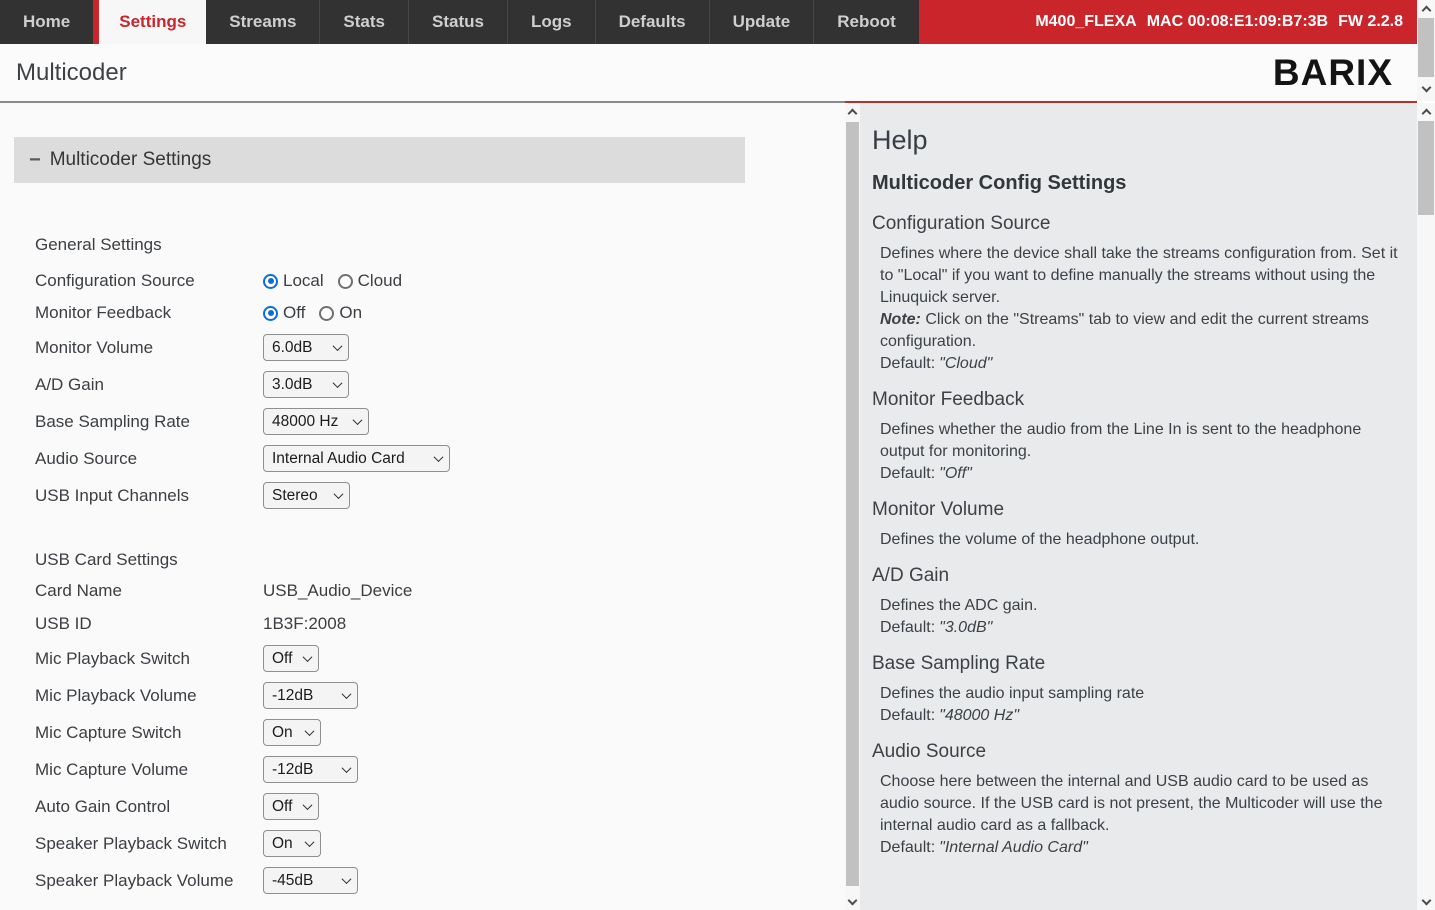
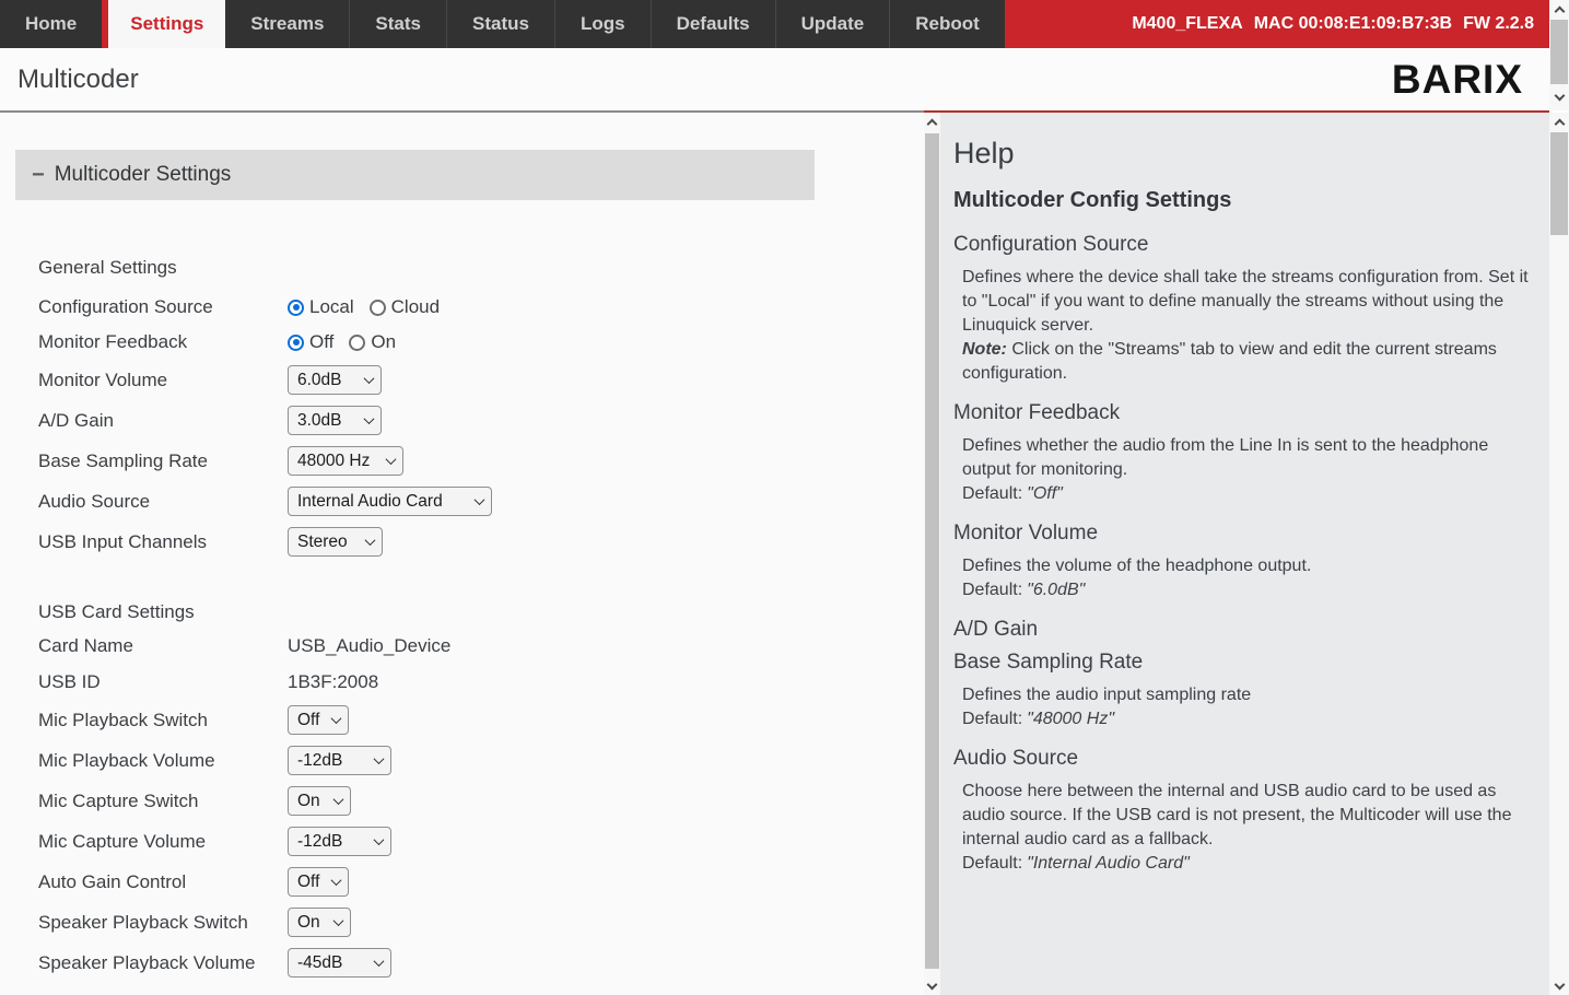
  Home
  Settings
  Streams
  Stats
  Status
  Logs
  Defaults
  Update
  Reboot
  M400_FLEXA
  MAC 00:08:E1:09:B7:3B
  FW 2.2.8
  Multicoder
  BARIX
  −
  Multicoder Settings
  General Settings
  Configuration Source
  Local
  Cloud
  Monitor Feedback
  Off
  On
  Monitor Volume
  6.0dB
  A/D Gain
  3.0dB
  Base Sampling Rate
  48000 Hz
  Audio Source
  Internal Audio Card
  USB Input Channels
  Stereo
  USB Card Settings
  Card Name
  USB_Audio_Device
  USB ID
  1B3F:2008
  Mic Playback Switch
  Off
  Mic Playback Volume
  -12dB
  Mic Capture Switch
  On
  Mic Capture Volume
  -12dB
  Auto Gain Control
  Off
  Speaker Playback Switch
  On
  Speaker Playback Volume
  -45dB
  Help
  Multicoder Config Settings
  Configuration Source
  Defines where the device shall take the streams configuration from. Set it to "Local" if you want to define manually the streams without using the Linuquick server.
  Note: Click on the "Streams" tab to view and edit the current streams configuration.
- Default: "Cloud"
  Monitor Feedback
  Defines whether the audio from the Line In is sent to the headphone output for monitoring.
  Default: "Off"
  Monitor Volume
  Defines the volume of the headphone output.
+ Default: "6.0dB"
  A/D Gain
- Defines the ADC gain.
- Default: "3.0dB"
  Base Sampling Rate
  Defines the audio input sampling rate
  Default: "48000 Hz"
  Audio Source
  Choose here between the internal and USB audio card to be used as audio source. If the USB card is not present, the Multicoder will use the internal audio card as a fallback.
  Default: "Internal Audio Card"
